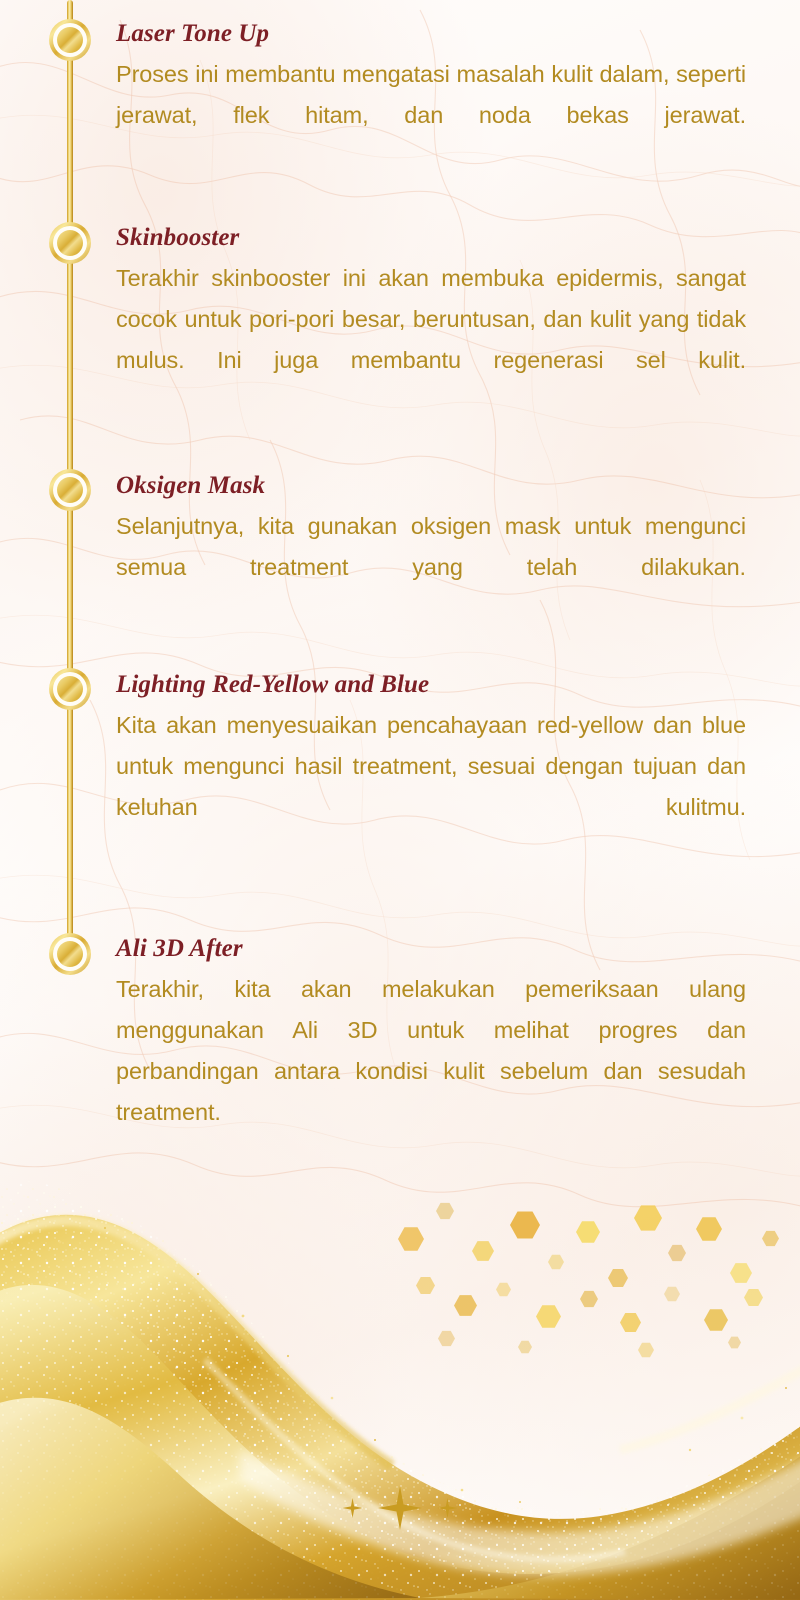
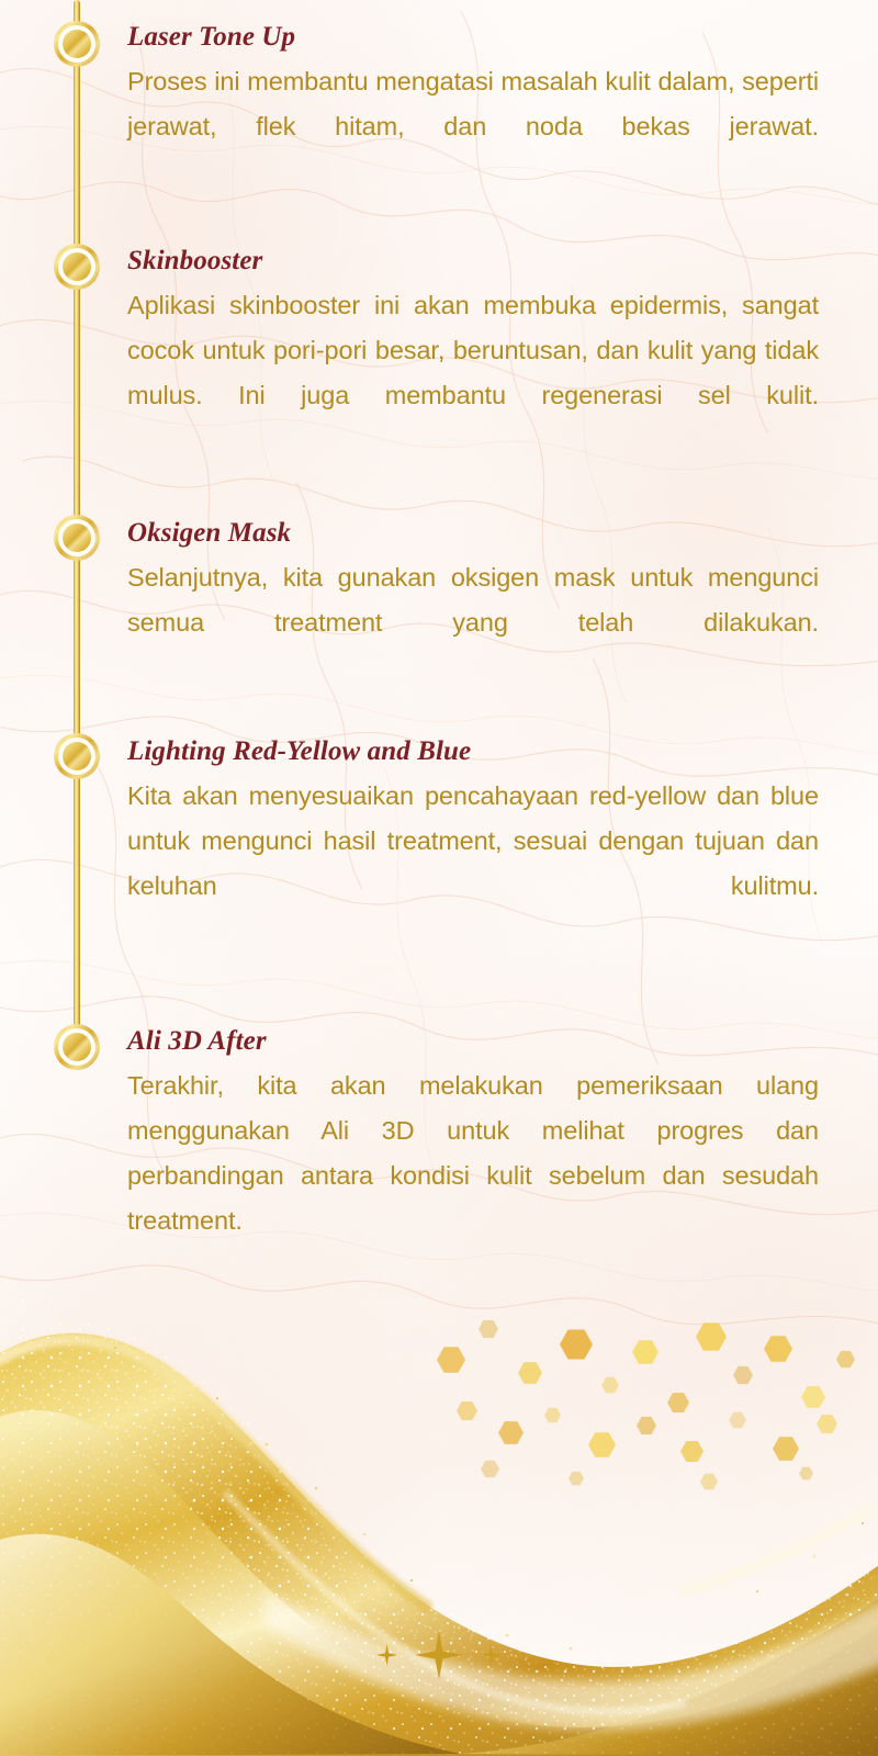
  Laser Tone Up
  Proses ini membantu mengatasi masalah kulit dalam, seperti jerawat, flek hitam, dan noda bekas jerawat.
  Skinbooster
- Terakhir skinbooster ini akan membuka epidermis, sangat cocok untuk pori-pori besar, beruntusan, dan kulit yang tidak mulus. Ini juga membantu regenerasi sel kulit.
+ Aplikasi skinbooster ini akan membuka epidermis, sangat cocok untuk pori-pori besar, beruntusan, dan kulit yang tidak mulus. Ini juga membantu regenerasi sel kulit.
  Oksigen Mask
  Selanjutnya, kita gunakan oksigen mask untuk mengunci semua treatment yang telah dilakukan.
  Lighting Red-Yellow and Blue
  Kita akan menyesuaikan pencahayaan red-yellow dan blue untuk mengunci hasil treatment, sesuai dengan tujuan dan keluhan kulitmu.
  Ali 3D After
  Terakhir, kita akan melakukan pemeriksaan ulang menggunakan Ali 3D untuk melihat progres dan perbandingan antara kondisi kulit sebelum dan sesudah treatment.
